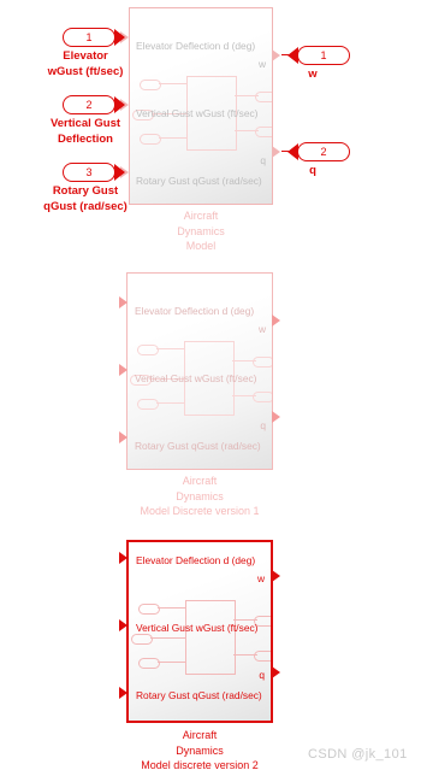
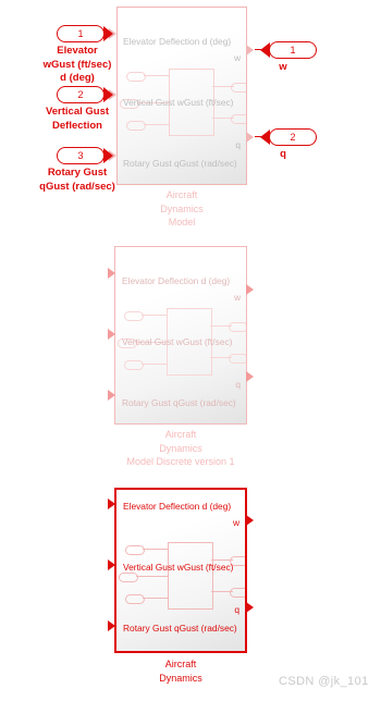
  Elevator Deflection d (deg)
  Vertical Gust wGust (ft/sec)
  Rotary Gust qGust (rad/sec)
  w
  q
  Aircraft
  Dynamics
  Model
  1
  Elevator
  wGust (ft/sec)
+ d (deg)
  2
  Vertical Gust
  Deflection
  3
  Rotary Gust
  qGust (rad/sec)
  1
  w
  2
  q
  Elevator Deflection d (deg)
  Vertical Gust wGust (ft/sec)
  Rotary Gust qGust (rad/sec)
  w
  q
  Aircraft
  Dynamics
  Model Discrete version 1
  Elevator Deflection d (deg)
  Vertical Gust wGust (ft/sec)
  Rotary Gust qGust (rad/sec)
  w
  q
  Aircraft
  Dynamics
- Model discrete version 2
  CSDN @jk_101
